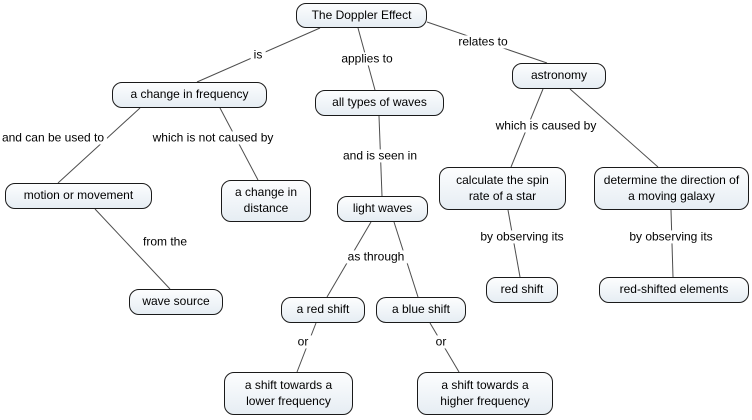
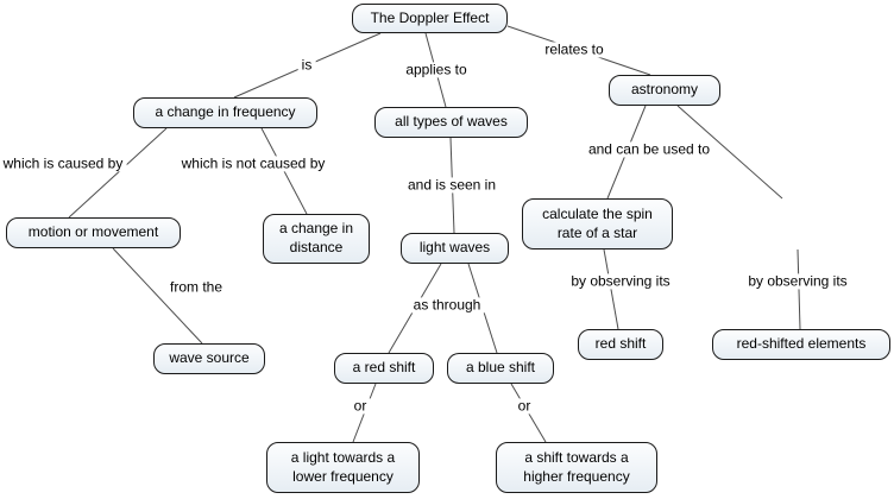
  is
  applies to
  relates to
- and can be used to
+ which is caused by
  which is not caused by
- which is caused by
+ and can be used to
  and is seen in
  from the
  by observing its
  by observing its
  as through
  or
  or
  The Doppler Effect
  a change in frequency
  all types of waves
  astronomy
  motion or movement
  a change in distance
  light waves
  calculate the spin rate of a star
- determine the direction of a moving galaxy
  wave source
  a red shift
  a blue shift
  red shift
  red-shifted elements
- a shift towards a lower frequency
+ a light towards a lower frequency
  a shift towards a higher frequency
